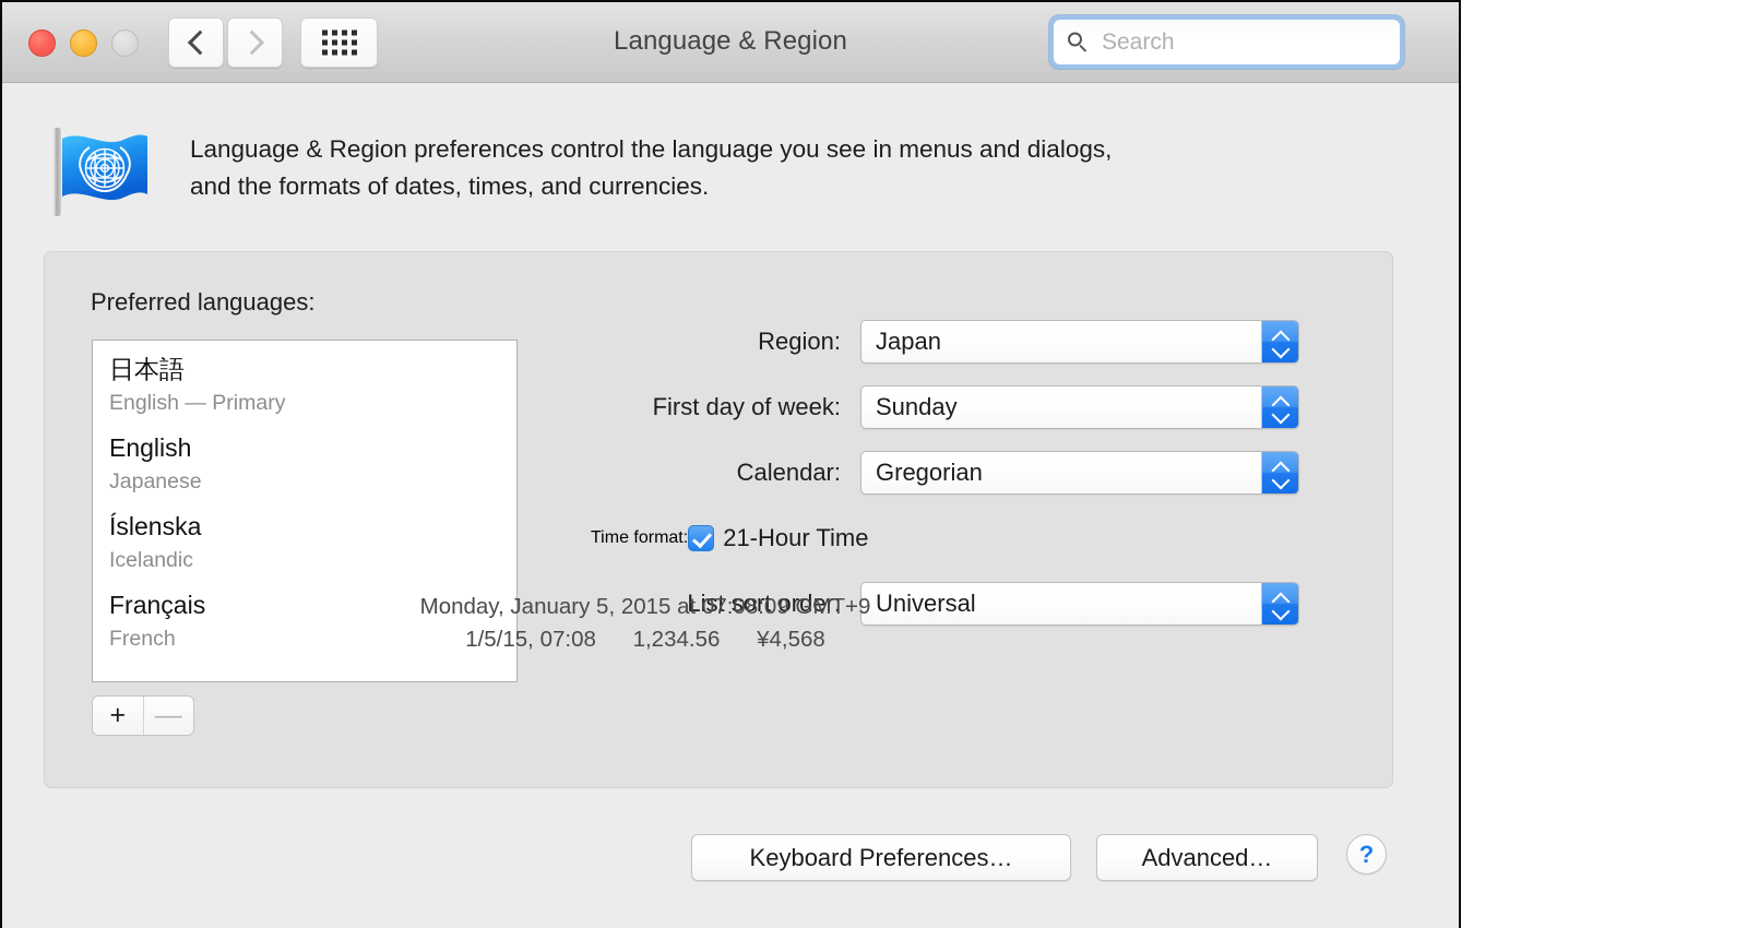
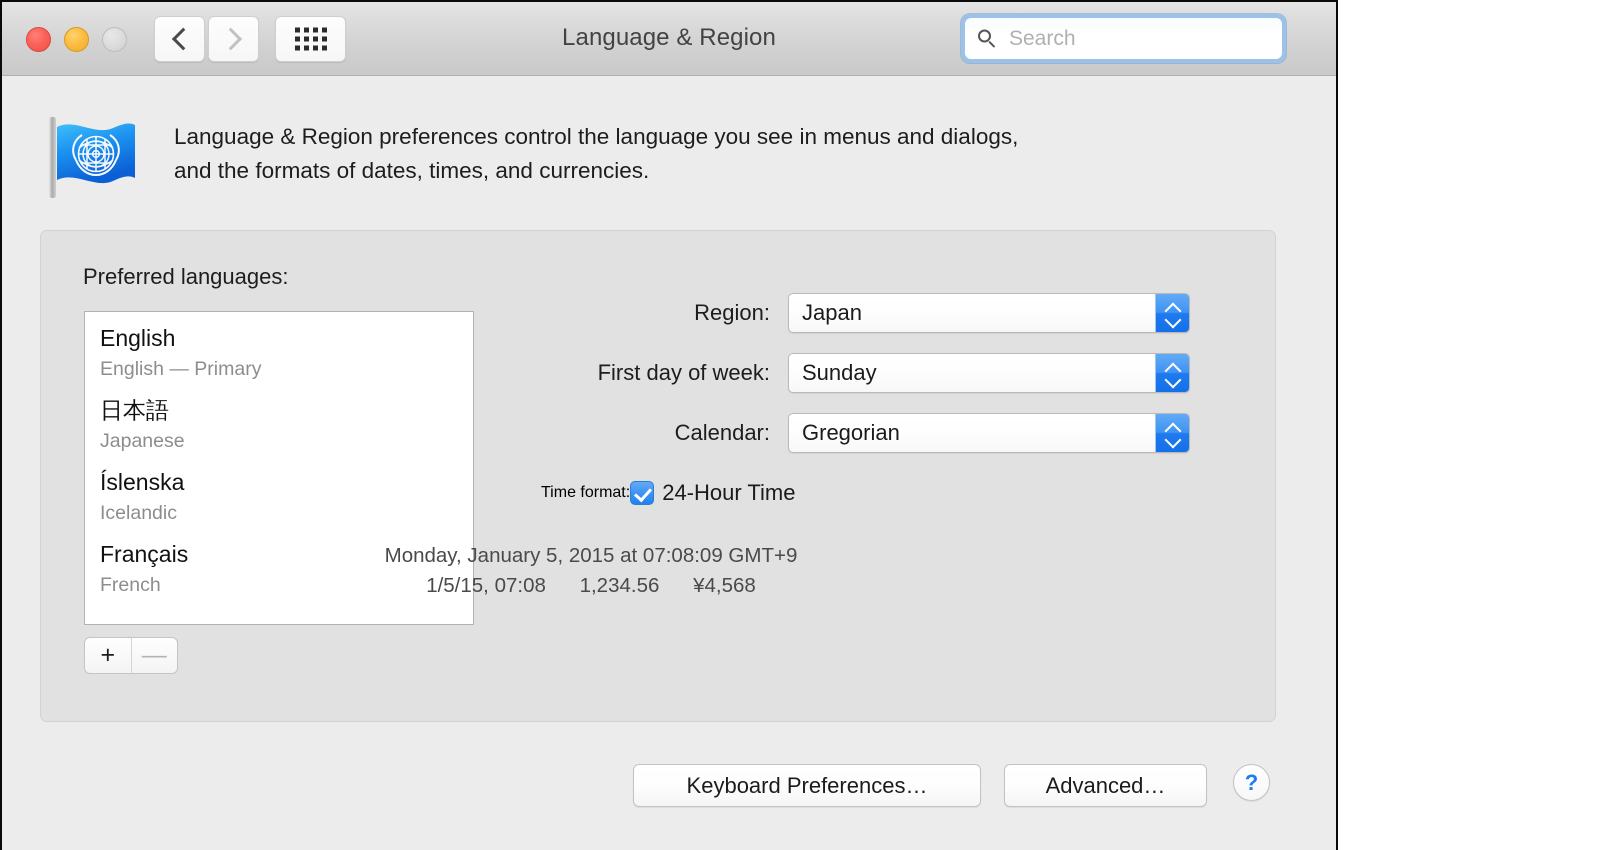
  Language & Region
  Search
  Language & Region preferences control the language you see in menus and dialogs,
  and the formats of dates, times, and currencies.
  Preferred languages:
- 日本語
+ English
  English — Primary
- English
+ 日本語
  Japanese
  Íslenska
  Icelandic
  Français
  French
  +
  —
  Region:
  Japan
  First day of week:
  Sunday
  Calendar:
  Gregorian
  Time format:
- 21-Hour Time
+ 24-Hour Time
- List sort order:
- Universal
  Monday, January 5, 2015 at 07:08:09 GMT+9
  1/5/15, 07:08 1,234.56 ¥4,568
  Keyboard Preferences…
  Advanced…
  ?
